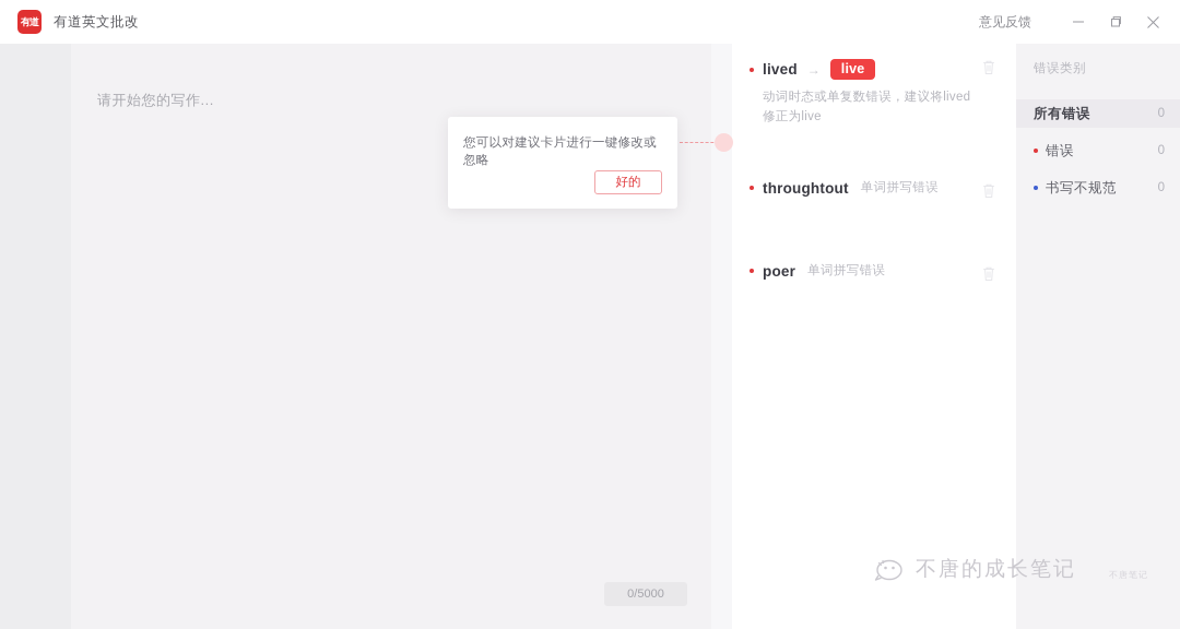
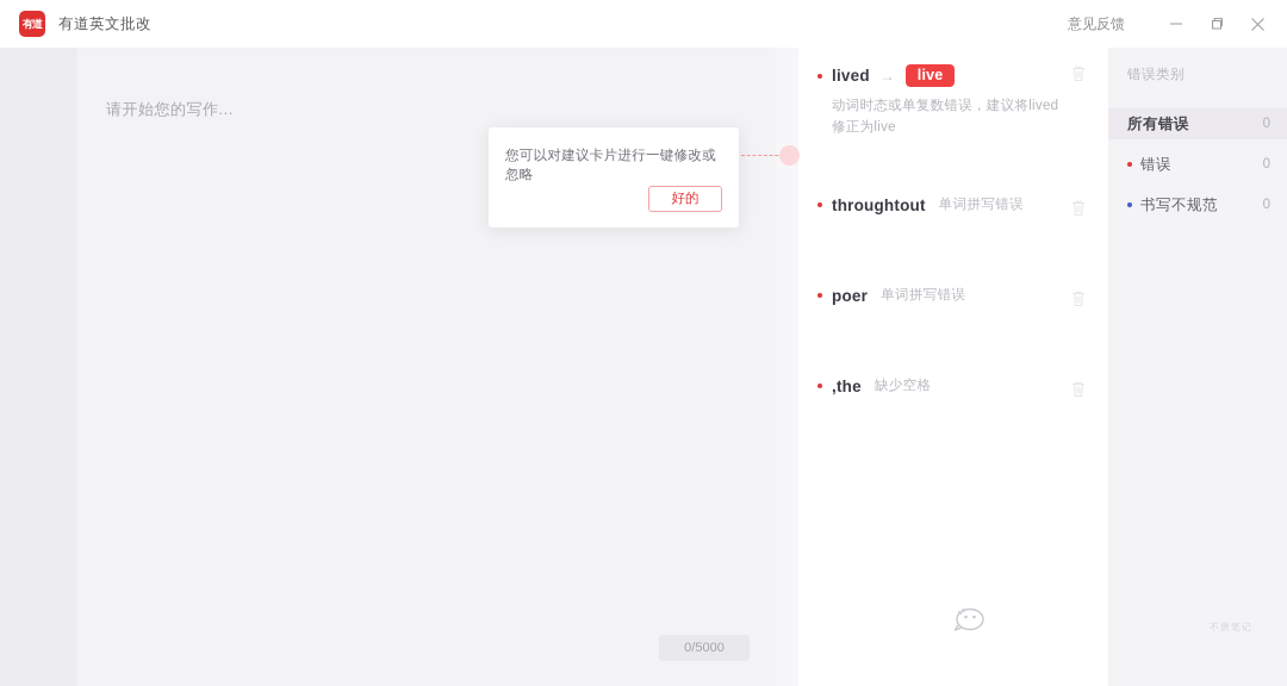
  有道
  有道英文批改
  意见反馈
  请开始您的写作...
  0/5000
  lived
  →
  live
  动词时态或单复数错误，建议将lived修正为live
  throughtout
  单词拼写错误
  poer
  单词拼写错误
+ ,the
+ 缺少空格
  错误类别
  所有错误
  0
  错误
  0
  书写不规范
  0
  您可以对建议卡片进行一键修改或忽略
  好的
- 不唐的成长笔记
  不唐笔记
